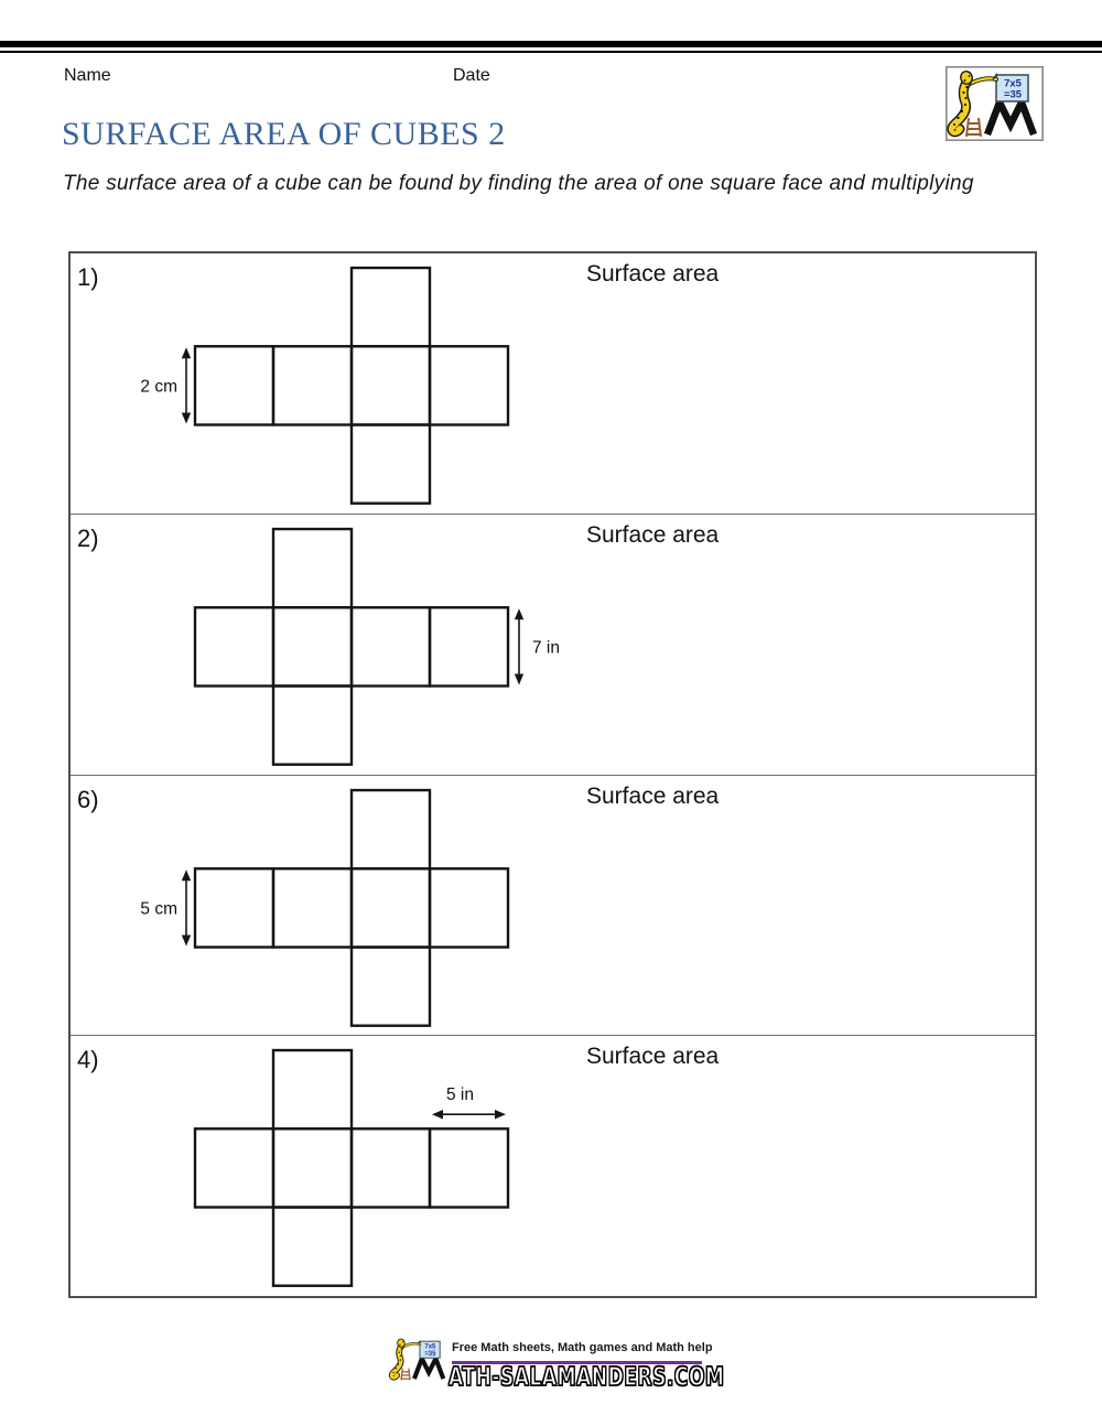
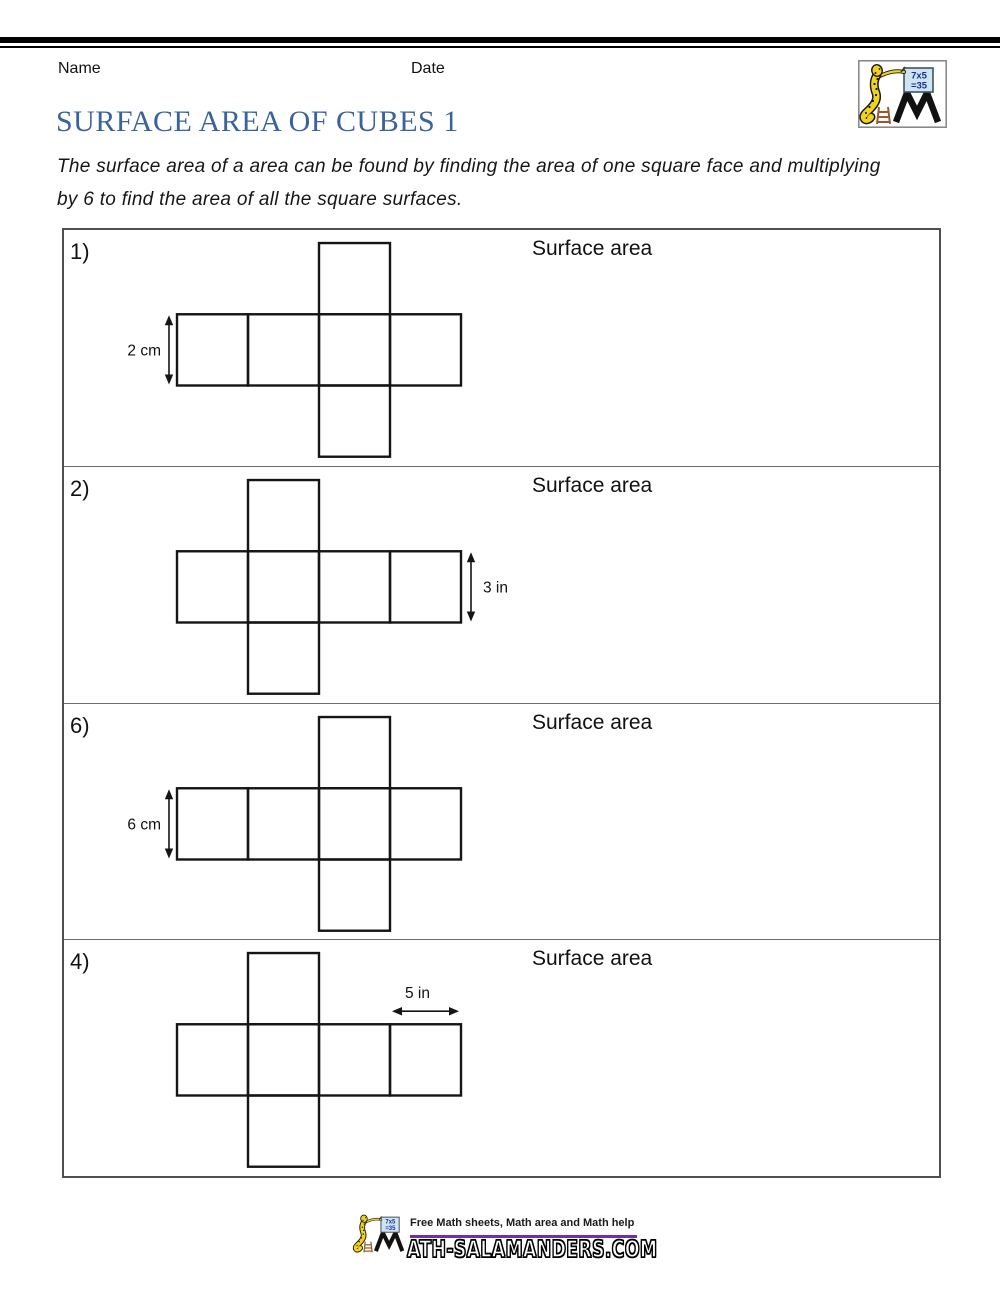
  Name
  Date
  7x5
  =35
- SURFACE AREA OF CUBES 2
+ SURFACE AREA OF CUBES 1
- The surface area of a cube can be found by finding the area of one square face and multiplying
+ The surface area of a area can be found by finding the area of one square face and multiplying
+ by 6 to find the area of all the square surfaces.
  2 cm
  1)
  Surface area
- 7 in
+ 3 in
  2)
  Surface area
- 5 cm
+ 6 cm
  6)
  Surface area
  5 in
  4)
  Surface area
- Free Math sheets, Math games and Math help
+ Free Math sheets, Math area and Math help
  ATH-SALAMANDERS.COM
